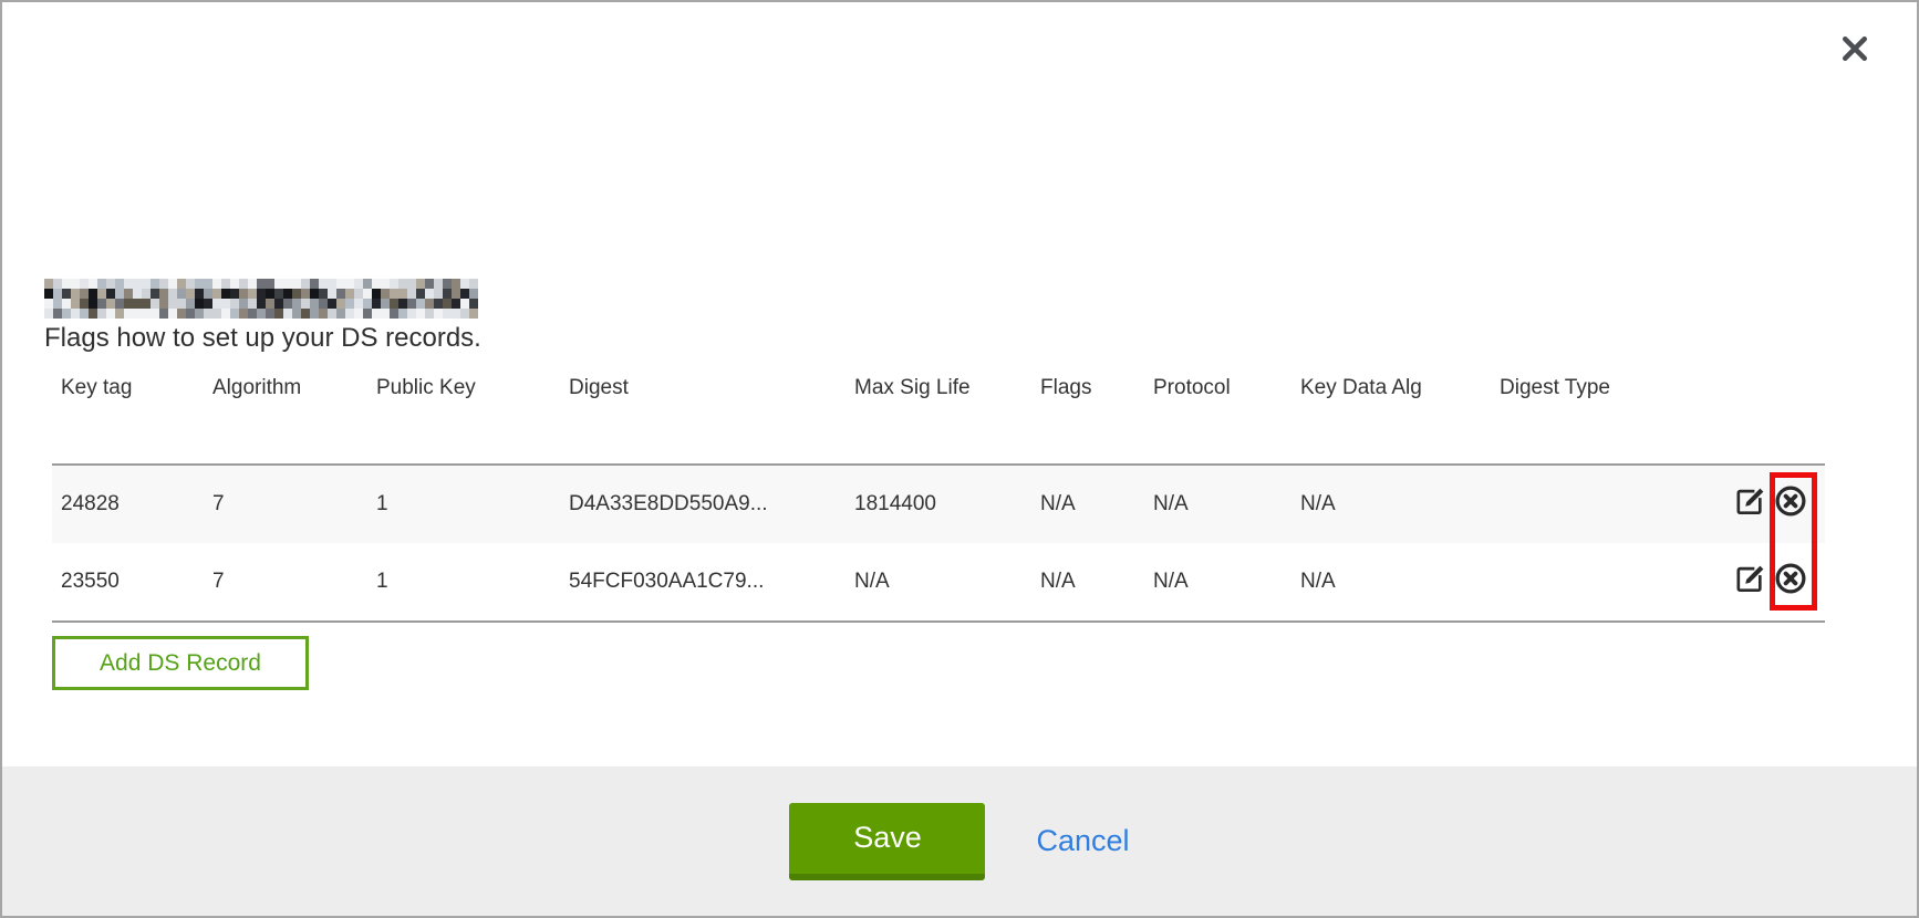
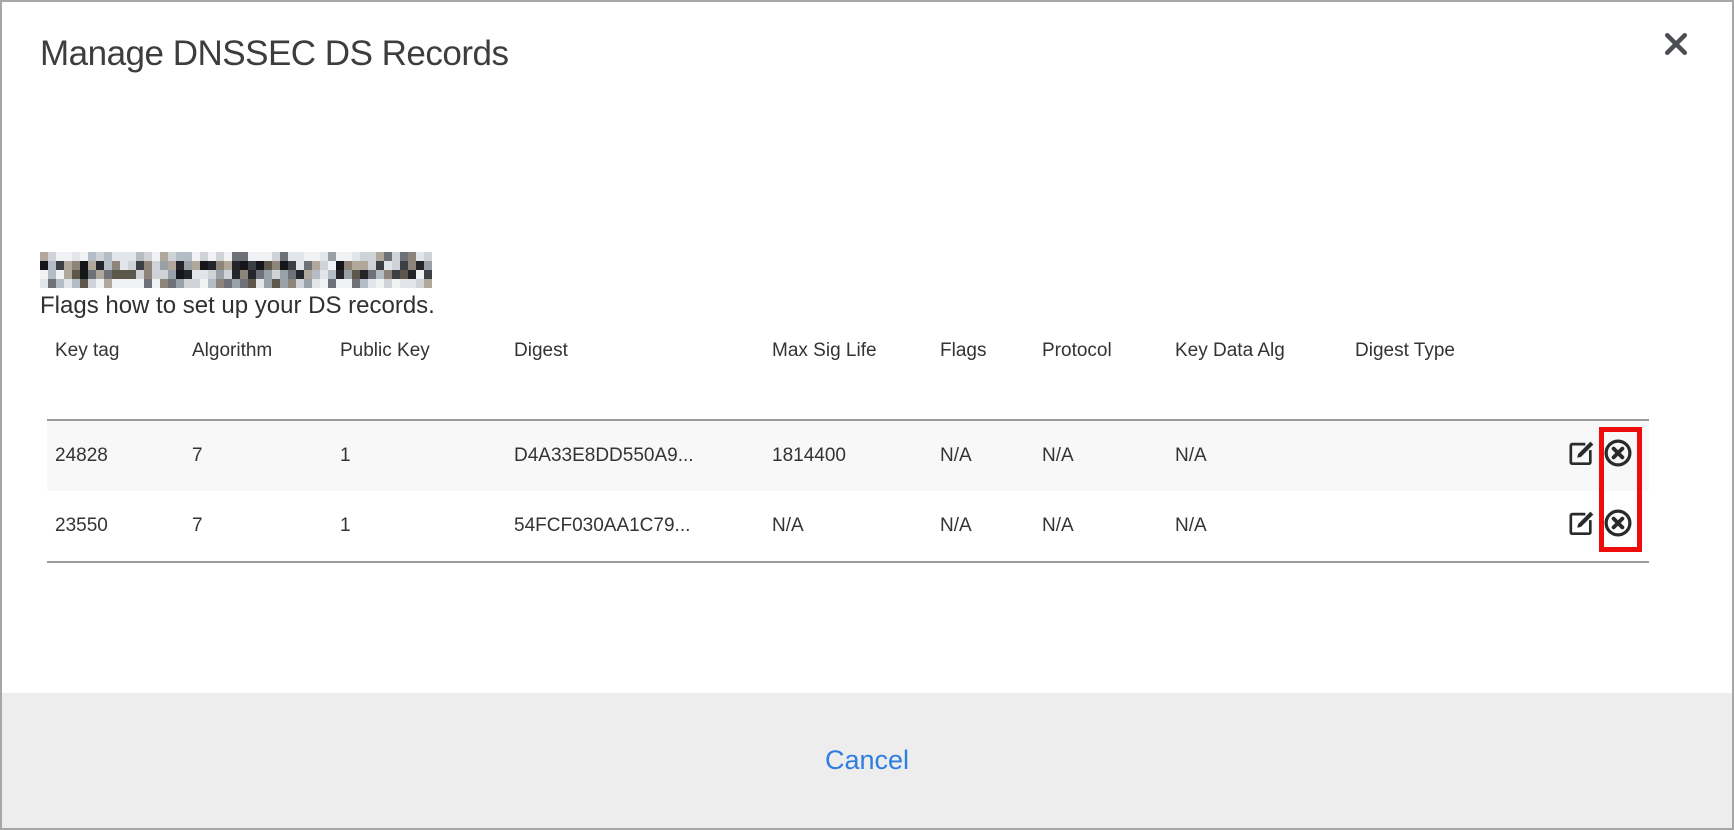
+ Manage DNSSEC DS Records
  Flags how to set up your DS records.
  Key tag
  Algorithm
  Public Key
  Digest
  Max Sig Life
  Flags
  Protocol
  Key Data Alg
  Digest Type
  24828
  7
  1
  D4A33E8DD550A9...
  1814400
  N/A
  N/A
  N/A
  23550
  7
  1
  54FCF030AA1C79...
  N/A
  N/A
  N/A
  N/A
- Add DS Record
- Save
  Cancel
